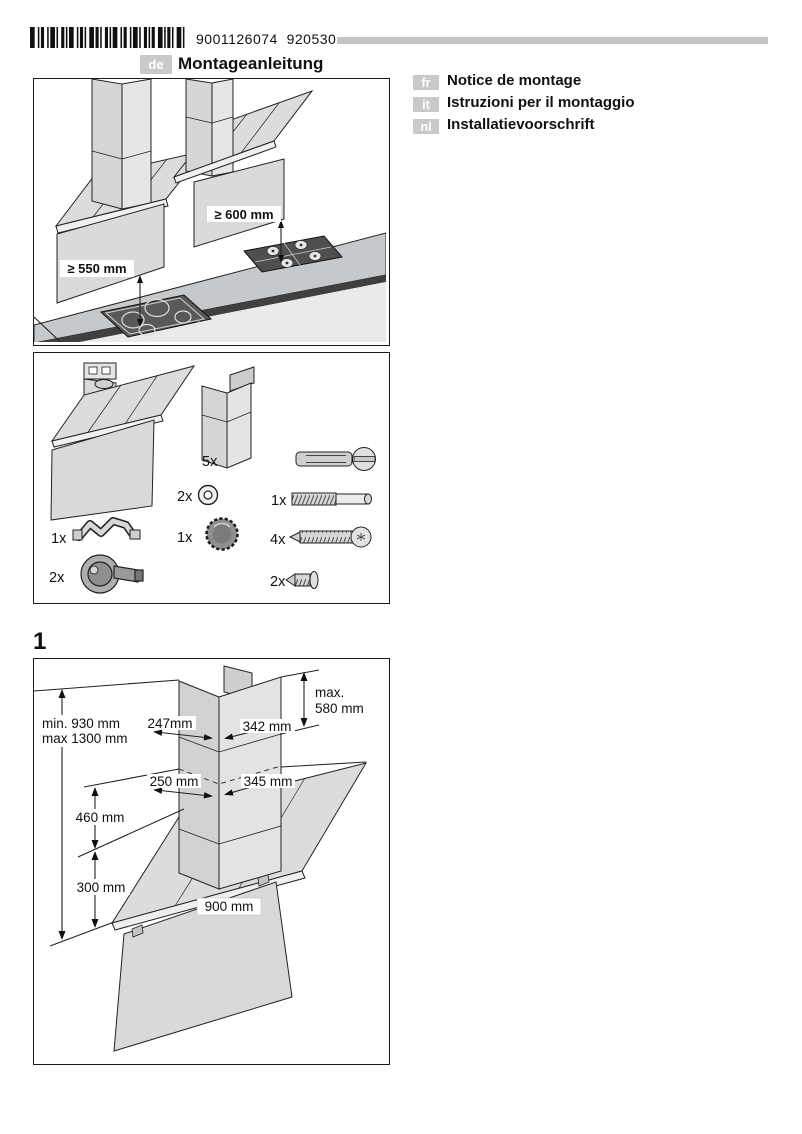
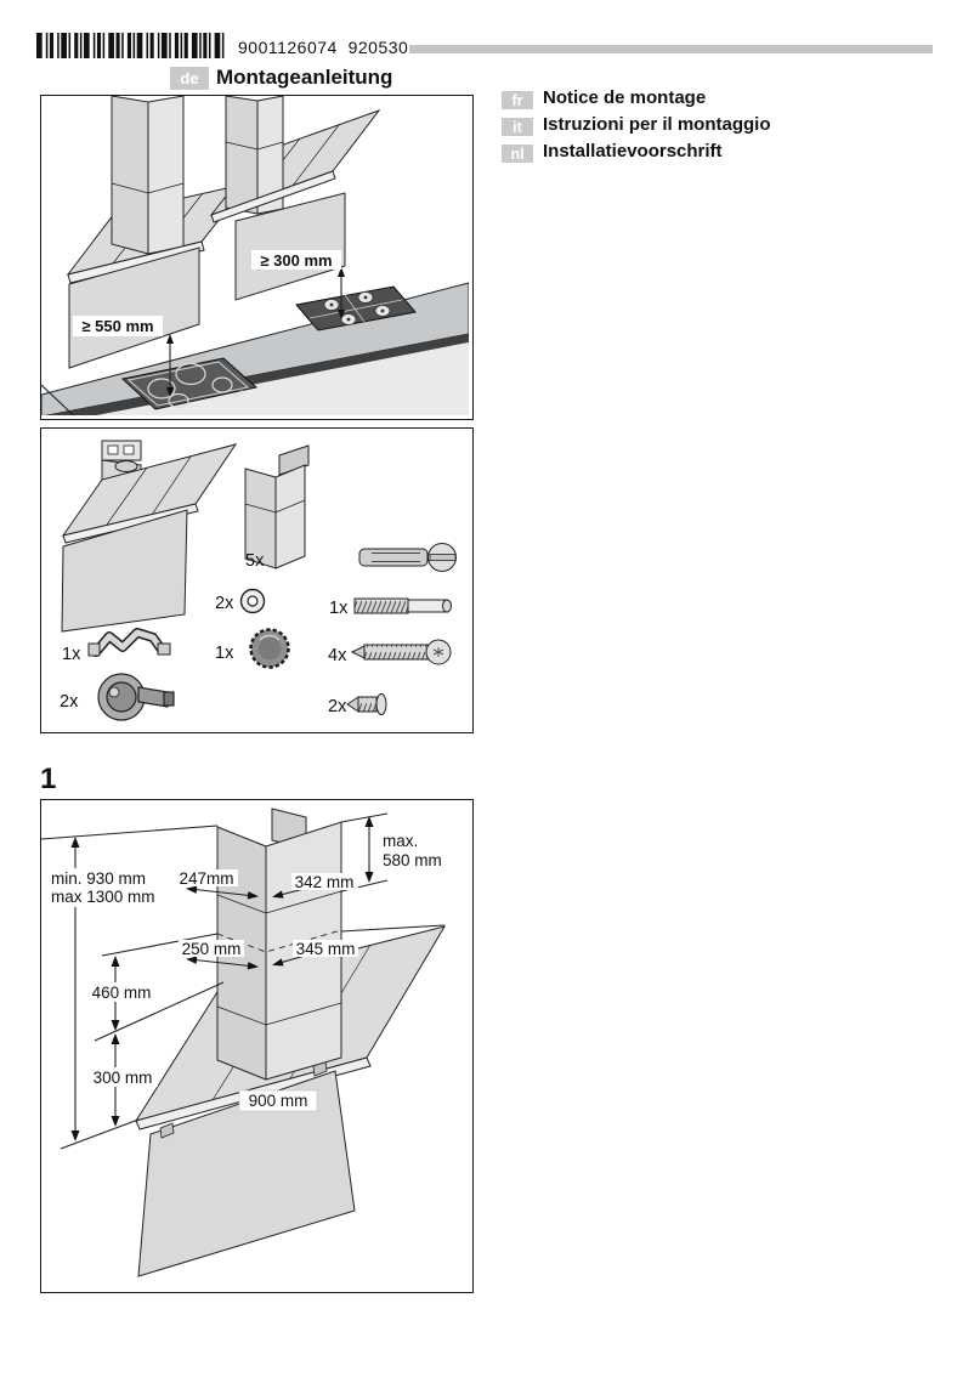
  9001126074 920530
  de
  Montageanleitung
  fr
  Notice de montage
  it
  Istruzioni per il montaggio
  nl
  Installatievoorschrift
  ≥ 550 mm
- ≥ 600 mm
+ ≥ 300 mm
  1x
  2x
  2x
  1x
  5x
  1x
  4x
  2x
  1
  min. 930 mm
  max 1300 mm
  max.
  580 mm
  247mm
  342 mm
  250 mm
  345 mm
  460 mm
  300 mm
  900 mm
